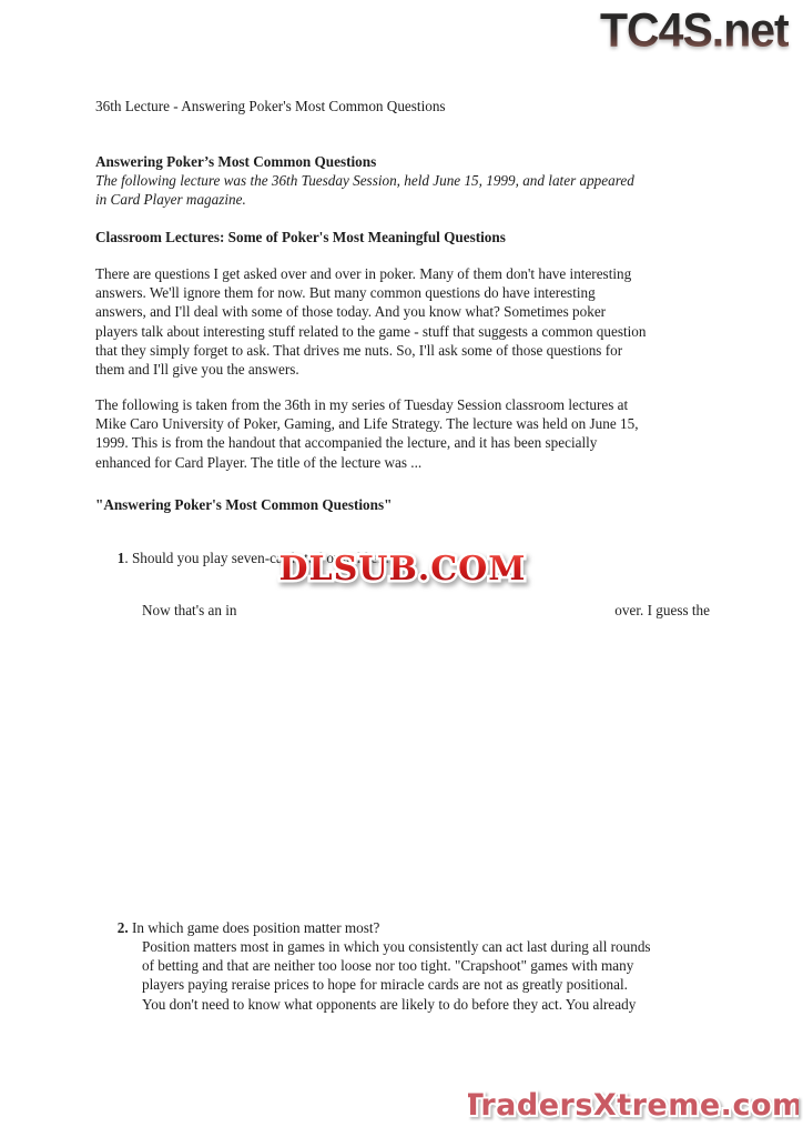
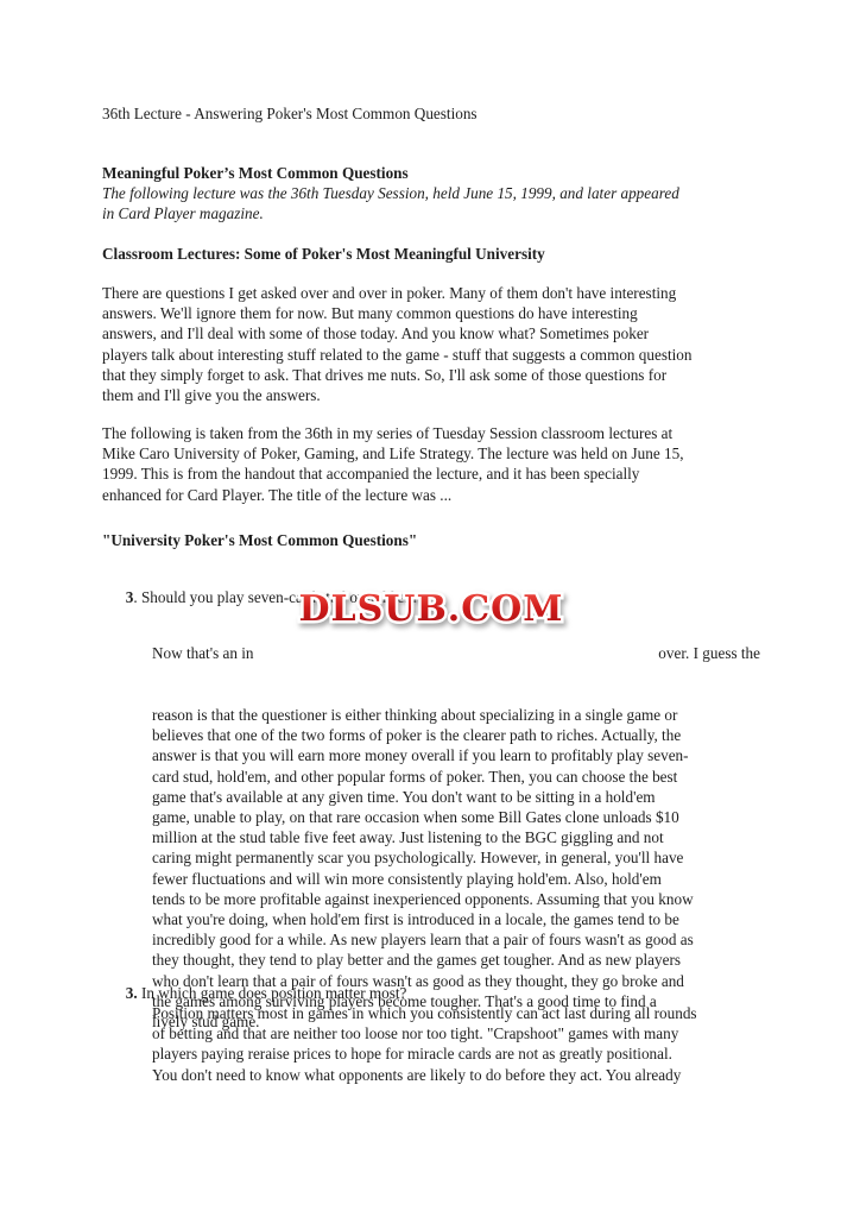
- TC4S.net
  36th Lecture - Answering Poker's Most Common Questions
- Answering Poker’s Most Common Questions
+ Meaningful Poker’s Most Common Questions
  The following lecture was the 36th Tuesday Session, held June 15, 1999, and later appeared
  in Card Player magazine.
- Classroom Lectures: Some of Poker's Most Meaningful Questions
+ Classroom Lectures: Some of Poker's Most Meaningful University
  There are questions I get asked over and over in poker. Many of them don't have interesting
  answers. We'll ignore them for now. But many common questions do have interesting
  answers, and I'll deal with some of those today. And you know what? Sometimes poker
  players talk about interesting stuff related to the game - stuff that suggests a common question
  that they simply forget to ask. That drives me nuts. So, I'll ask some of those questions for
  them and I'll give you the answers.
  The following is taken from the 36th in my series of Tuesday Session classroom lectures at
  Mike Caro University of Poker, Gaming, and Life Strategy. The lecture was held on June 15,
  1999. This is from the handout that accompanied the lecture, and it has been specially
  enhanced for Card Player. The title of the lecture was ...
- "Answering Poker's Most Common Questions"
+ "University Poker's Most Common Questions"
- 1. Should you play seven-card stud or hold'em?
+ 3. Should you play seven-card stud or hold'em?
  Now that's an in
  over. I guess the
+ reason is that the questioner is either thinking about specializing in a single game or
+ believes that one of the two forms of poker is the clearer path to riches. Actually, the
+ answer is that you will earn more money overall if you learn to profitably play seven-
+ card stud, hold'em, and other popular forms of poker. Then, you can choose the best
+ game that's available at any given time. You don't want to be sitting in a hold'em
+ game, unable to play, on that rare occasion when some Bill Gates clone unloads $10
+ million at the stud table five feet away. Just listening to the BGC giggling and not
+ caring might permanently scar you psychologically. However, in general, you'll have
+ fewer fluctuations and will win more consistently playing hold'em. Also, hold'em
+ tends to be more profitable against inexperienced opponents. Assuming that you know
+ what you're doing, when hold'em first is introduced in a locale, the games tend to be
+ incredibly good for a while. As new players learn that a pair of fours wasn't as good as
+ they thought, they tend to play better and the games get tougher. And as new players
+ who don't learn that a pair of fours wasn't as good as they thought, they go broke and
+ the games among surviving players become tougher. That's a good time to find a
+ lively stud game.
- 2. In which game does position matter most?
+ 3. In which game does position matter most?
  Position matters most in games in which you consistently can act last during all rounds
  of betting and that are neither too loose nor too tight. "Crapshoot" games with many
  players paying reraise prices to hope for miracle cards are not as greatly positional.
  You don't need to know what opponents are likely to do before they act. You already
  DLSUB.COM
- TradersXtreme.com
